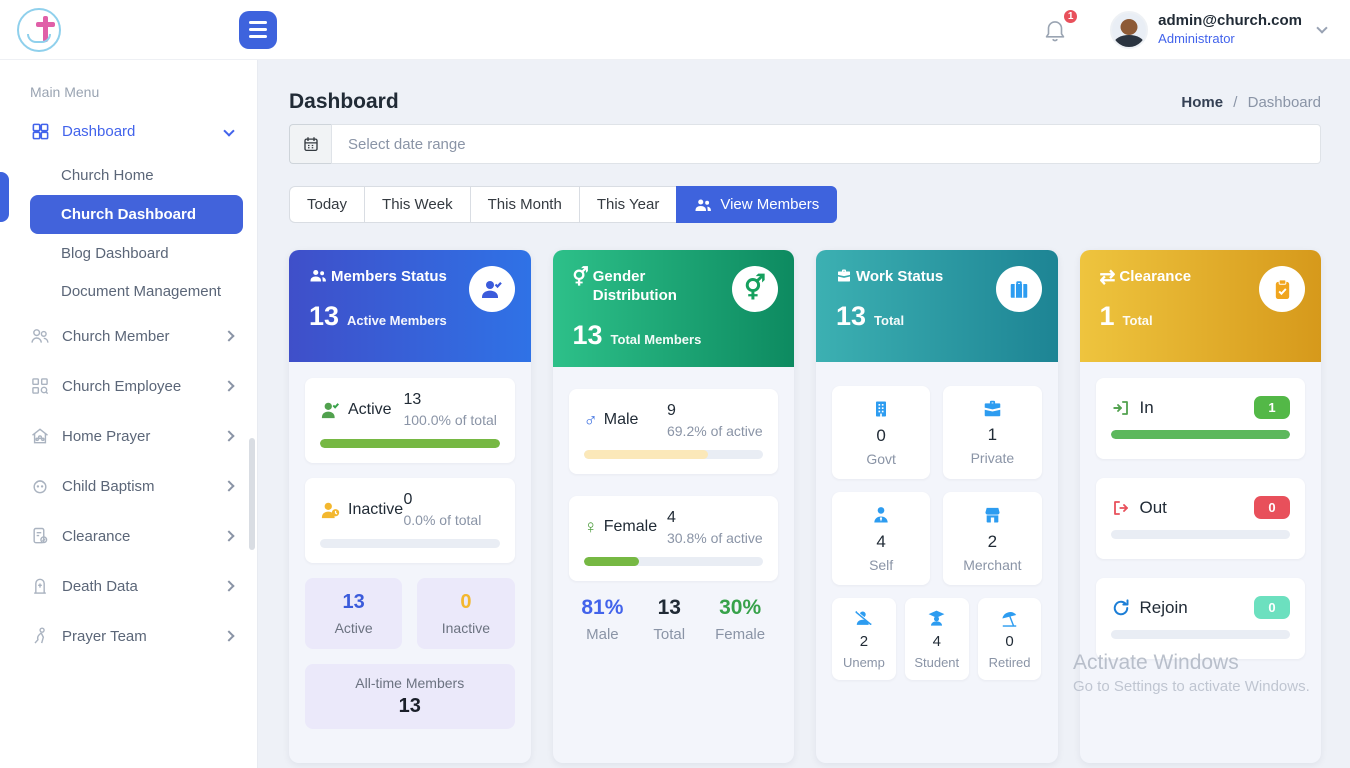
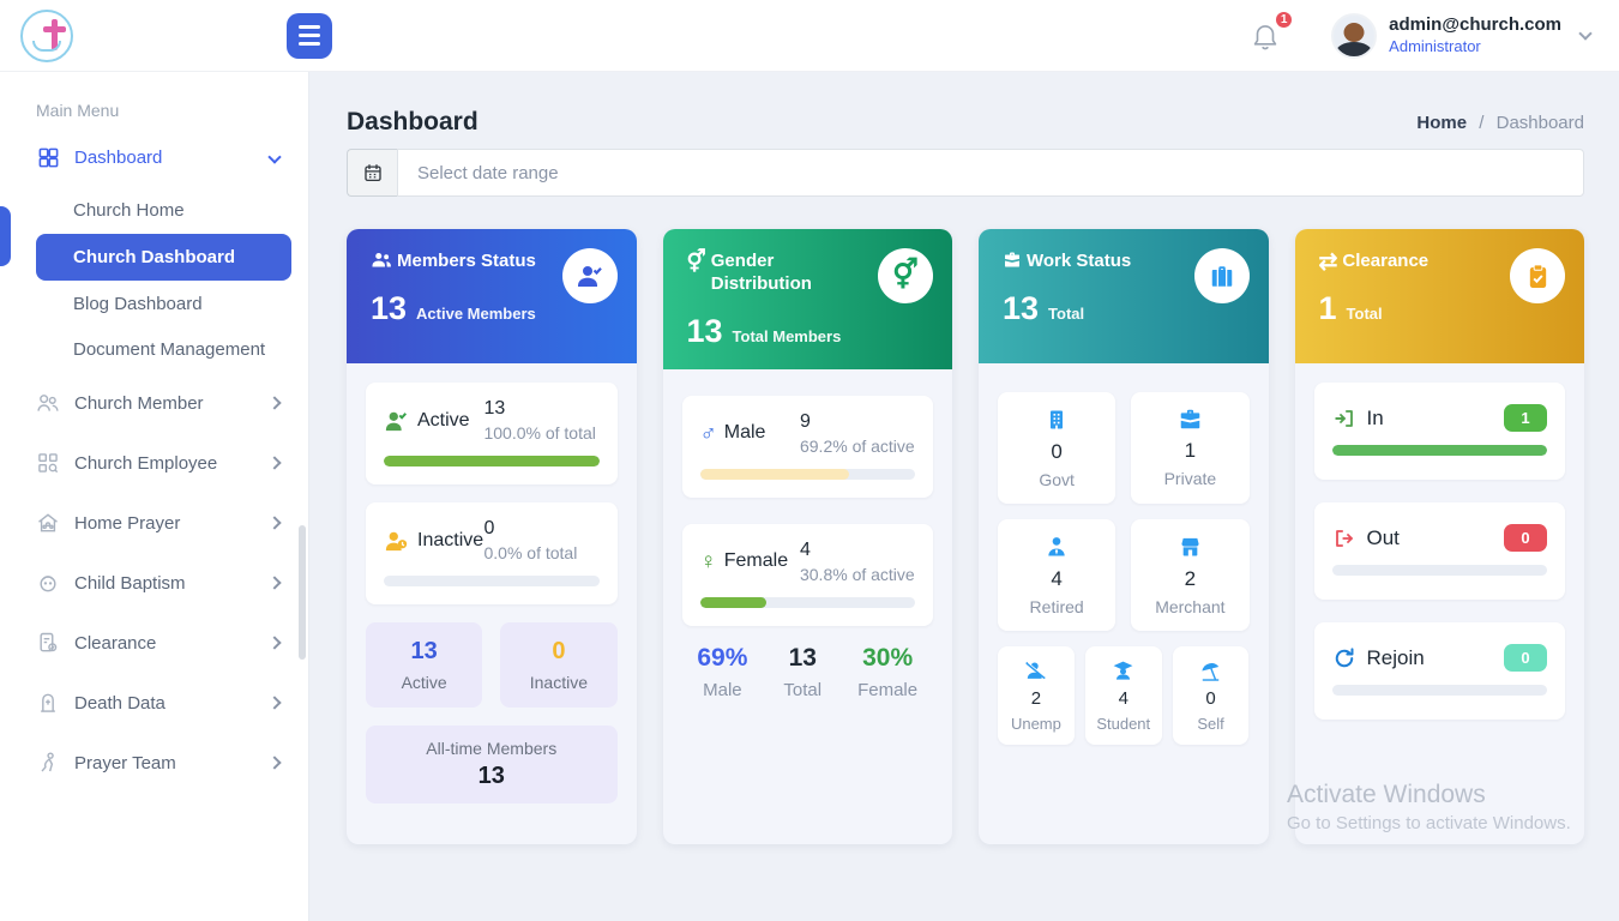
  1
  admin@church.com
  Administrator
  Main Menu
  Dashboard
  Church Home
  Church Dashboard
  Blog Dashboard
  Document Management
  Church Member
  Church Employee
  Home Prayer
  Child Baptism
  Clearance
  Death Data
  Prayer Team
  Dashboard
  Home / Dashboard
  Select date range
- Today
- This Week
- This Month
- This Year
- View Members
  Members Status
  13
  Active Members
  Active
  13
  100.0% of total
  Inactive
  0
  0.0% of total
  13
  Active
  0
  Inactive
  All-time Members
  13
  ⚥
  Gender Distribution
  ⚥
  13
  Total Members
  ♂
  Male
  9
  69.2% of active
  ♀
  Female
  4
  30.8% of active
- 81%
+ 69%
  Male
  13
  Total
  30%
  Female
  Work Status
  13
  Total
  0
  Govt
  1
  Private
  4
- Self
+ Retired
  2
  Merchant
  2
  Unemp
  4
  Student
  0
- Retired
+ Self
  ⇄
  Clearance
  1
  Total
  In
  1
  Out
  0
  Rejoin
  0
  Activate Windows
  Go to Settings to activate Windows.
